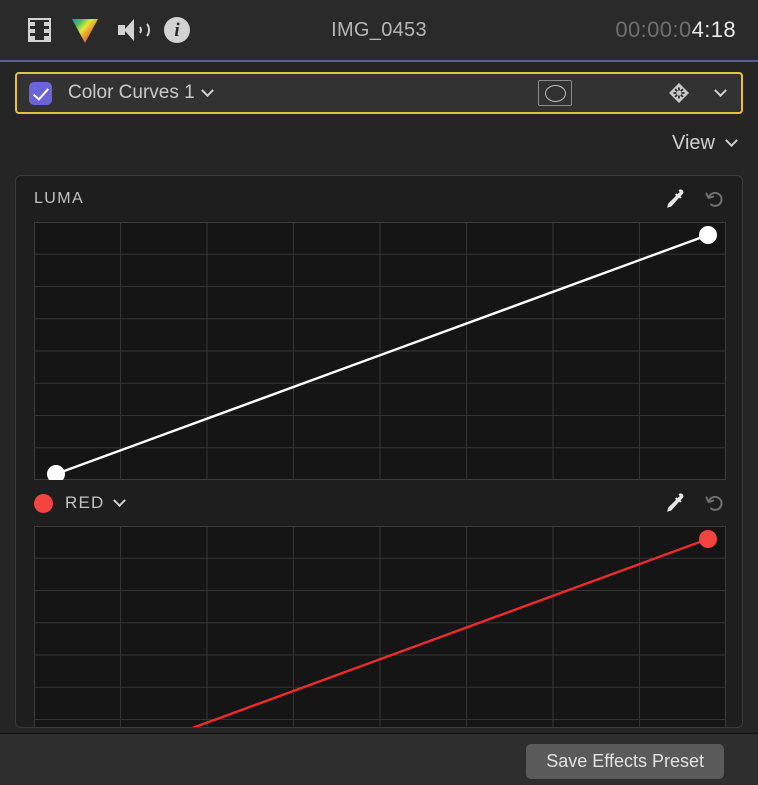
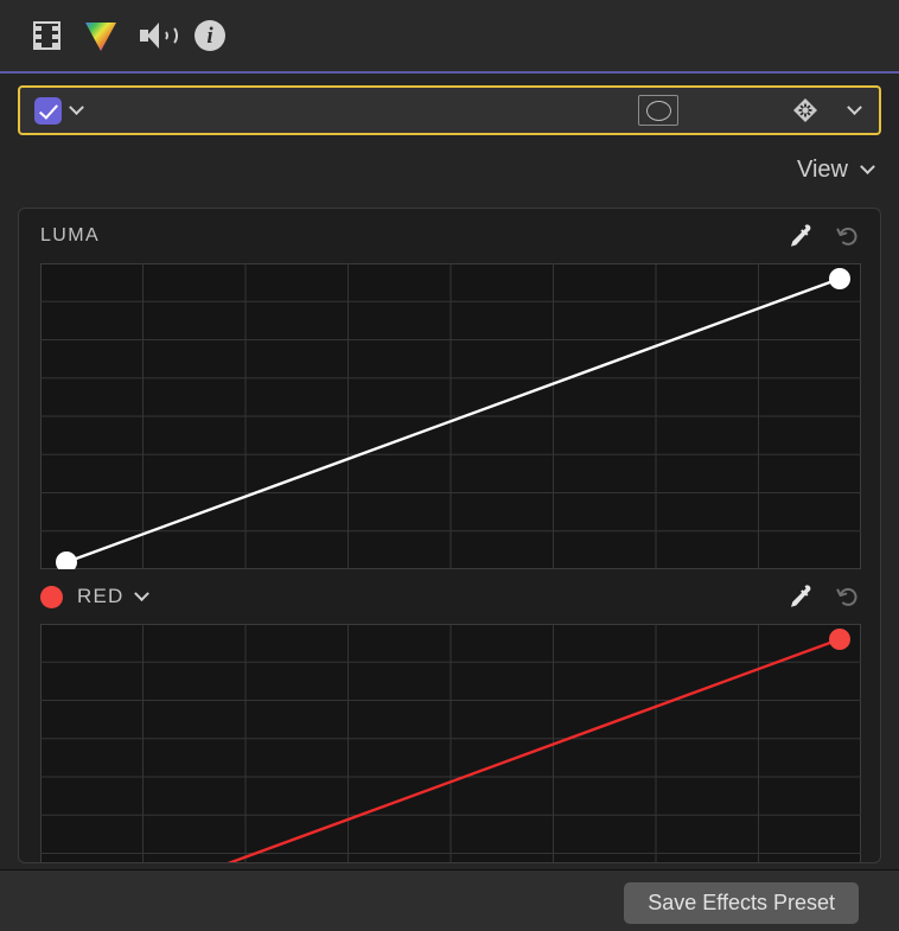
  i
- IMG_0453
- 00:00:04:18
- Color Curves 1
  View
  LUMA
  RED
  Save Effects Preset
